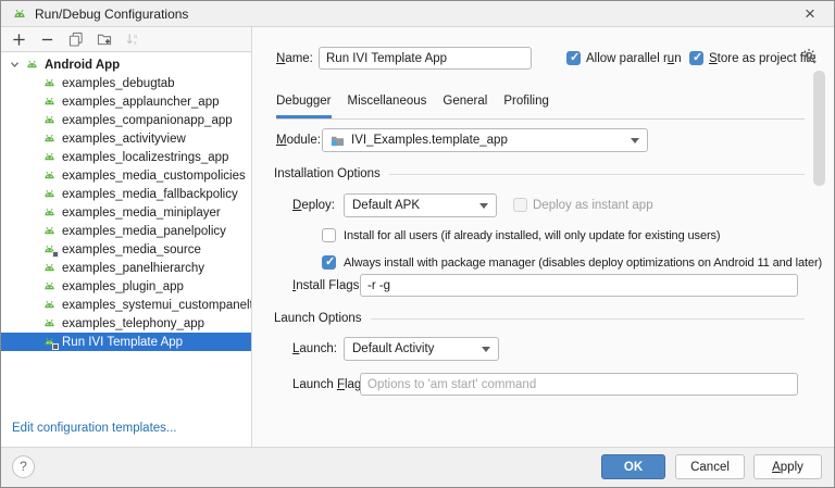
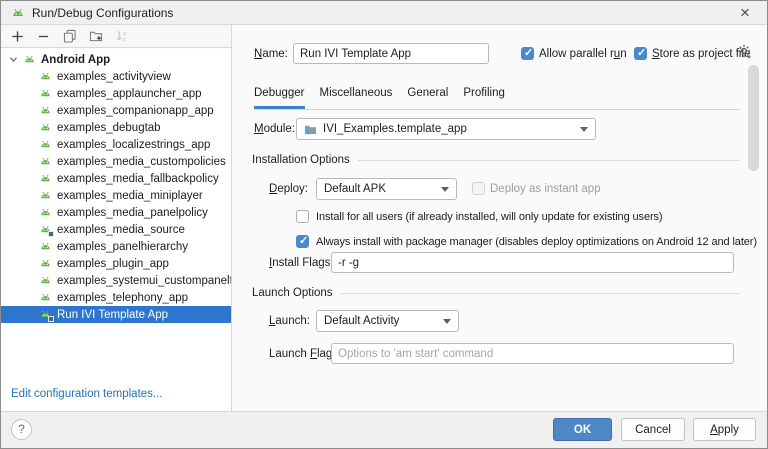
  Run/Debug Configurations
  ×
  Android App
- examples_debugtab
+ examples_activityview
  examples_applauncher_app
  examples_companionapp_app
- examples_activityview
+ examples_debugtab
  examples_localizestrings_app
  examples_media_custompolicies
  examples_media_fallbackpolicy
  examples_media_miniplayer
  examples_media_panelpolicy
  examples_media_source
  examples_panelhierarchy
  examples_plugin_app
  examples_systemui_custompanel
  examples_telephony_app
  Run IVI Template App
  Edit configuration templates...
  Name:
  Run IVI Template App
  Allow parallel run
  Store as project fl
  Debugger
  Miscellaneous
  General
  Profiling
  Module:
  IVI_Examples.template_app
  Installation Options
  Deploy:
  Default APK
  Deploy as instant app
  Install for all users (if already installed, will only update for existing users)
- Always install with package manager (disables deploy optimizations on Android 11 and later)
+ Always install with package manager (disables deploy optimizations on Android 12 and later)
  Install Flags
  -r -g
  Launch Options
  Launch:
  Default Activity
  Launch Flag
  Options to 'am start' command
  ?
  OK
  Cancel
  Apply
